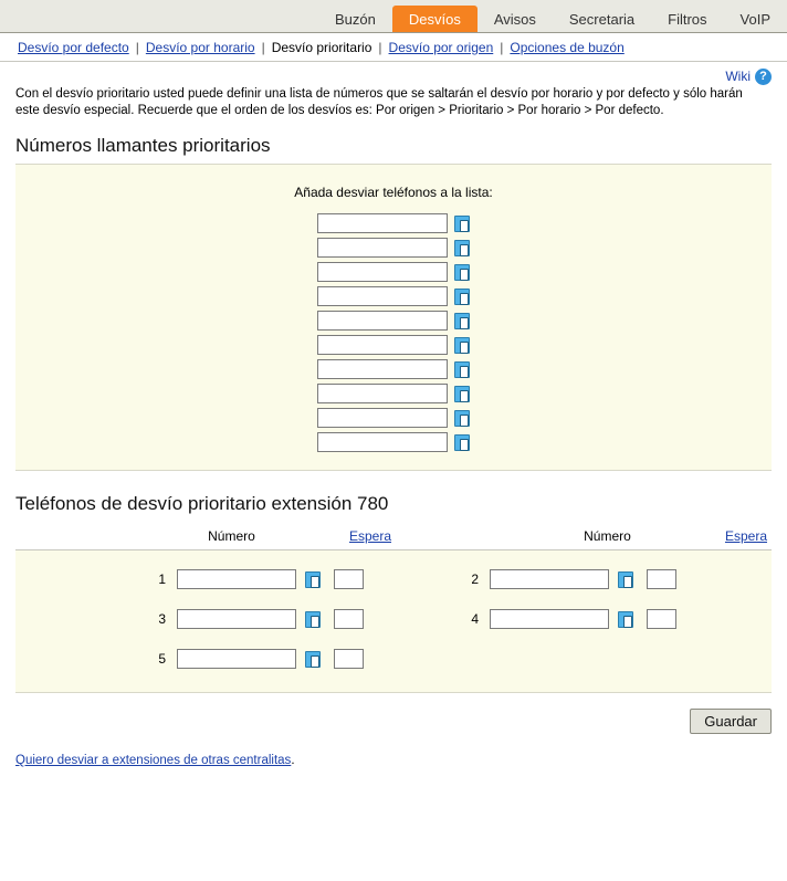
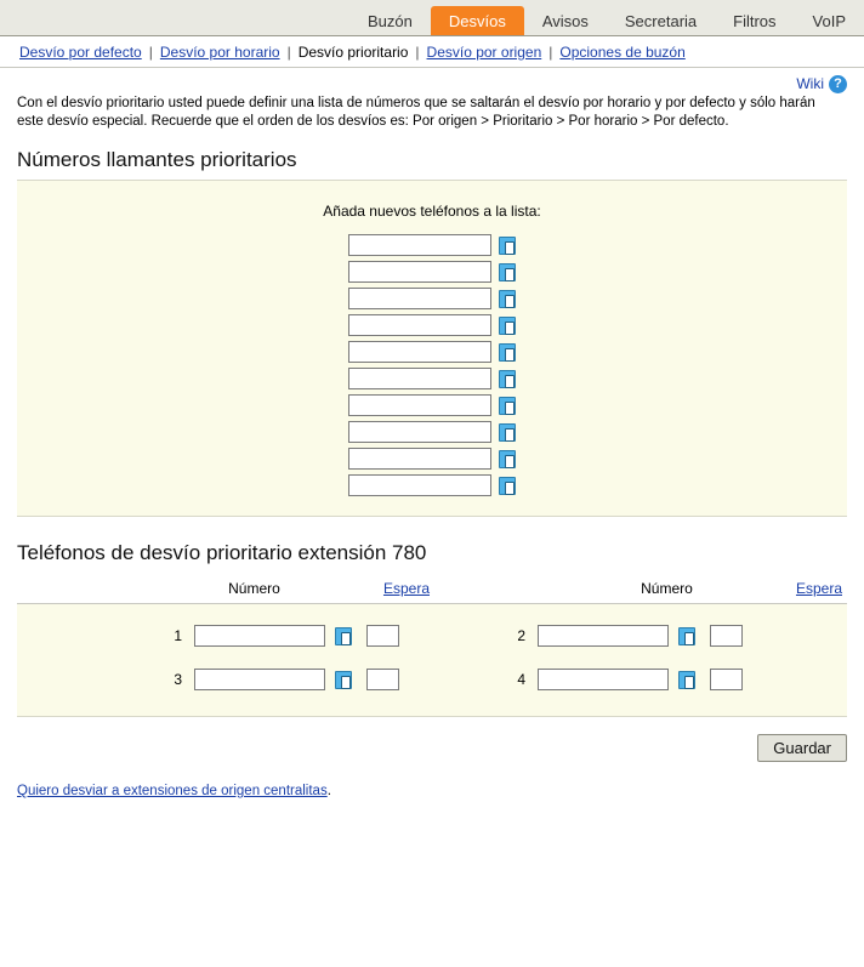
  Buzón
  Desvíos
  Avisos
  Secretaria
  Filtros
  VoIP
  Desvío por defecto
  |
  Desvío por horario
  |
  Desvío prioritario
  |
  Desvío por origen
  |
  Opciones de buzón
  Wiki
  ?
  Con el desvío prioritario usted puede definir una lista de números que se saltarán el desvío por horario y por defecto y sólo harán este desvío especial. Recuerde que el orden de los desvíos es: Por origen > Prioritario > Por horario > Por defecto.
  Números llamantes prioritarios
- Añada desviar teléfonos a la lista:
+ Añada nuevos teléfonos a la lista:
  Teléfonos de desvío prioritario extensión 780
  Número
  Espera
  Número
  Espera
  1
  2
  3
  4
- 5
  Guardar
- Quiero desviar a extensiones de otras centralitas.
+ Quiero desviar a extensiones de origen centralitas.
